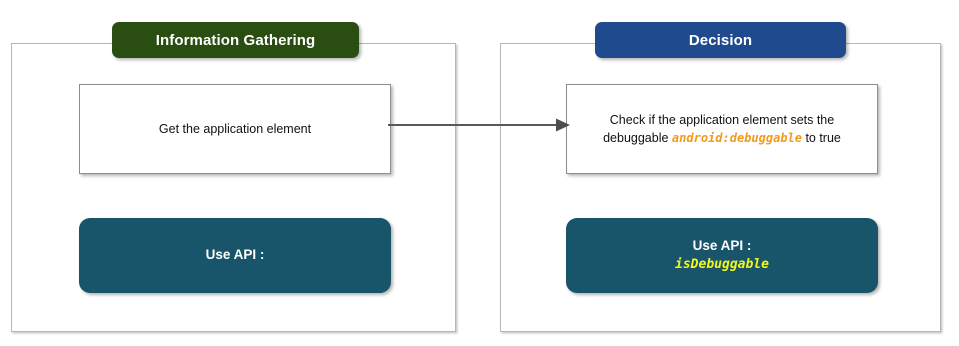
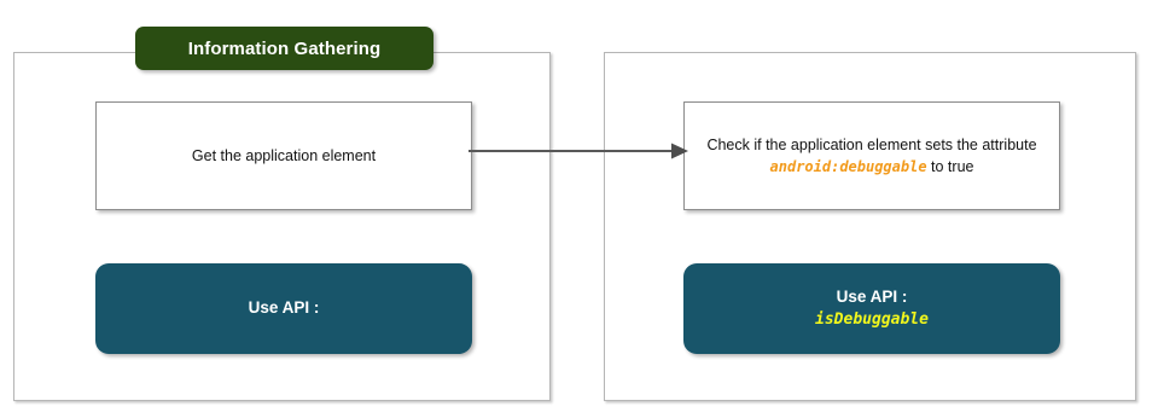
  Information Gathering
  Get the application element
  Use API :
- Decision
- Check if the application element sets the debuggable android:debuggable to true
+ Check if the application element sets the attribute android:debuggable to true
  Use API :
  isDebuggable
